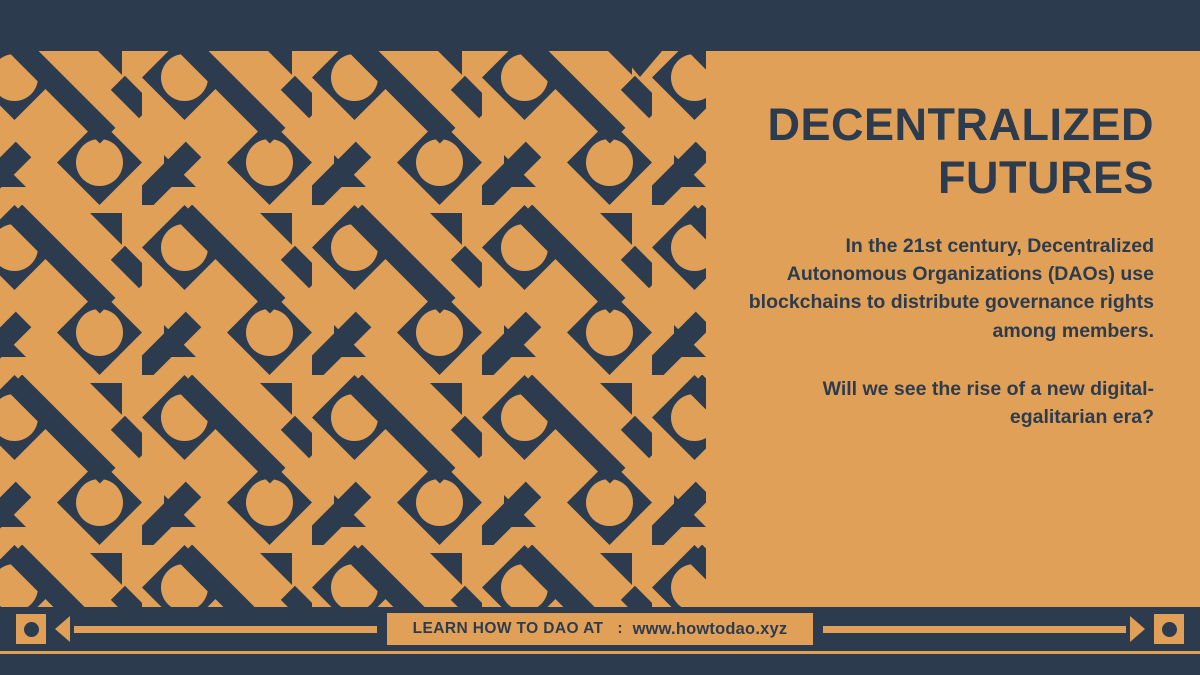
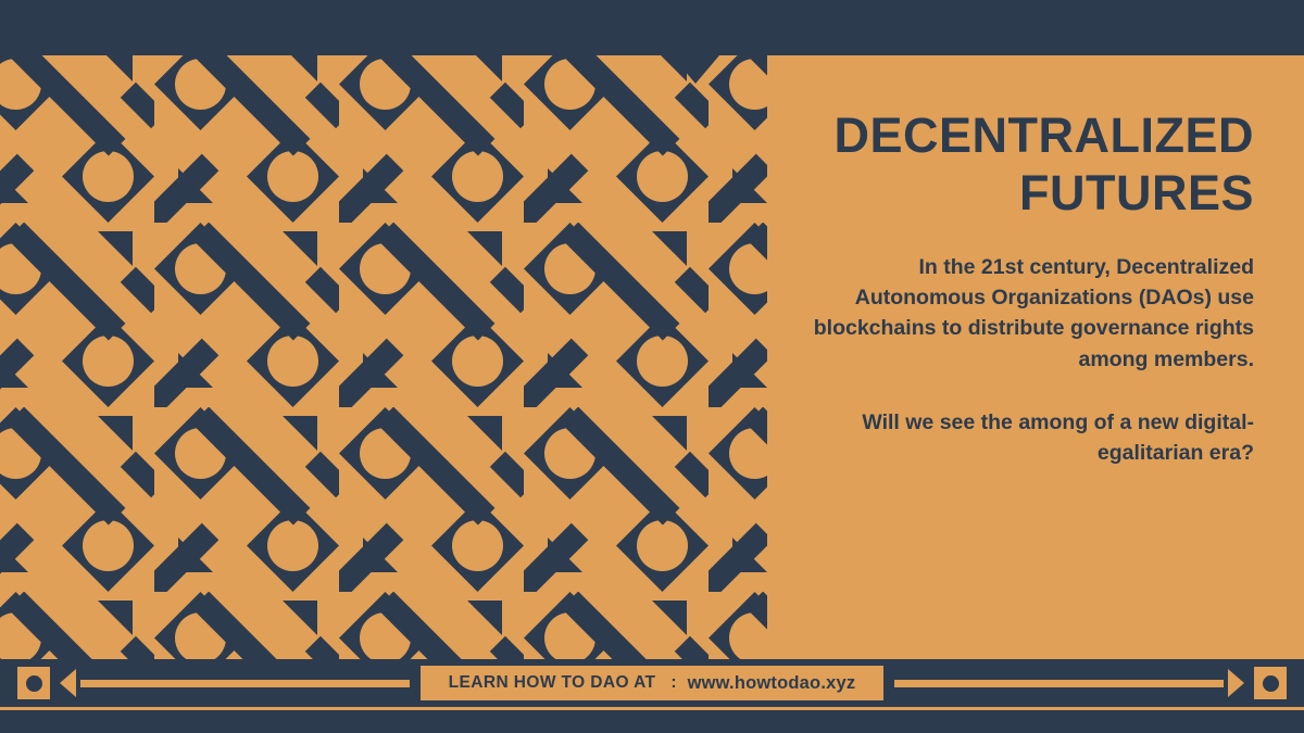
  DECENTRALIZED
  FUTURES
  In the 21st century, Decentralized Autonomous Organizations (DAOs) use blockchains to distribute governance rights among members.
- Will we see the rise of a new digital-egalitarian era?
+ Will we see the among of a new digital-egalitarian era?
  LEARN HOW TO DAO AT
  :
  www.howtodao.xyz
